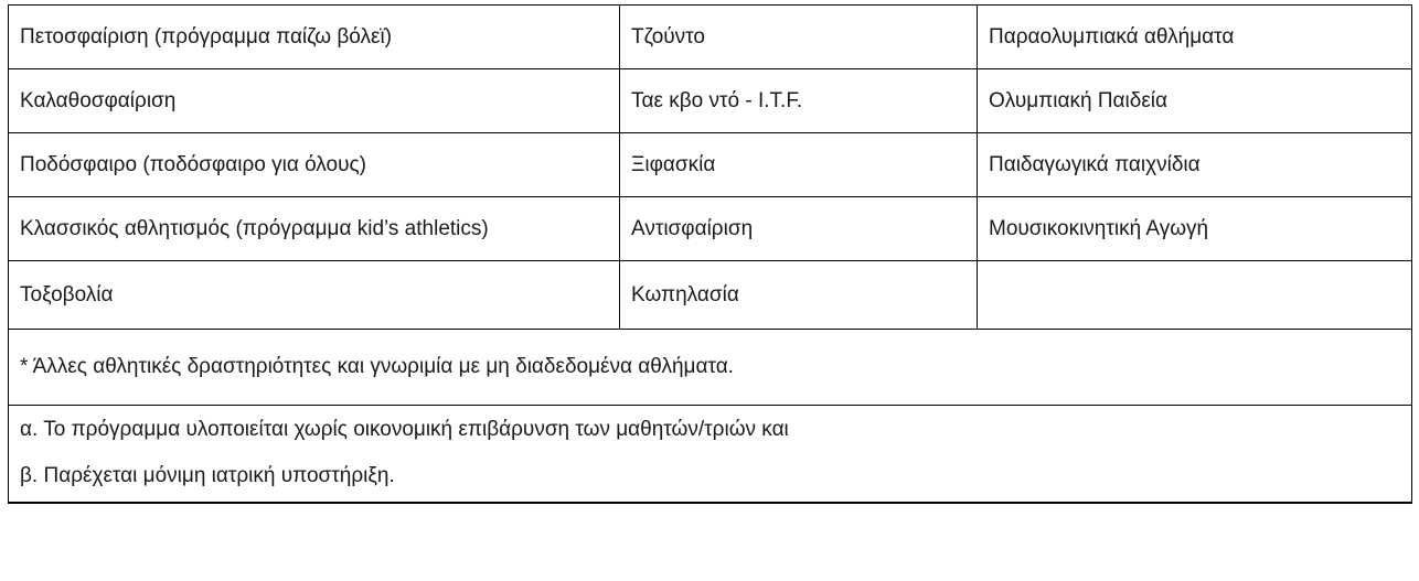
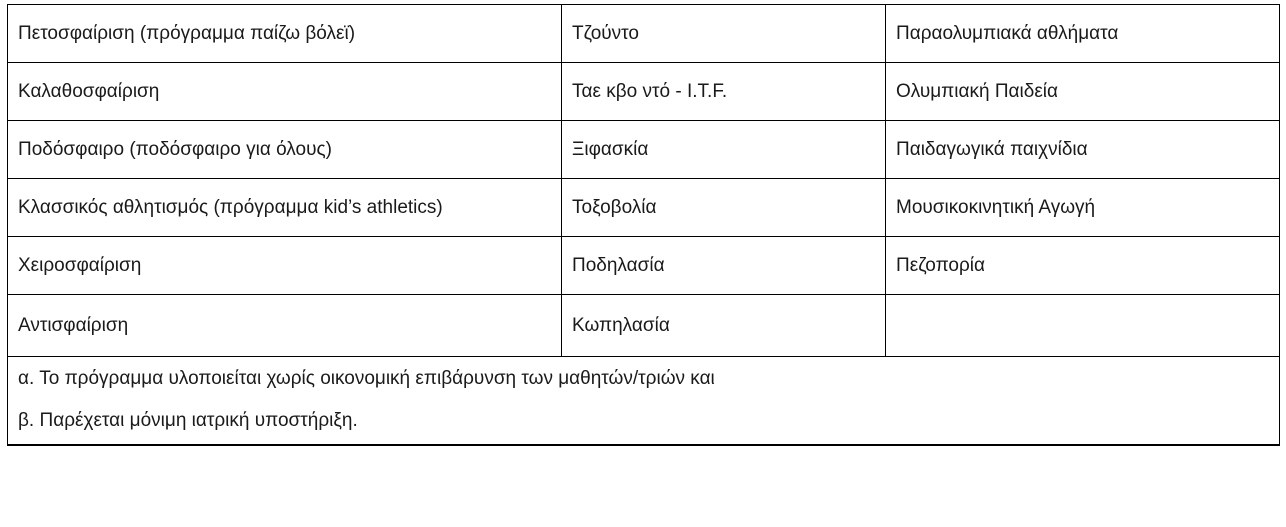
  Πετοσφαίριση (πρόγραμμα παίζω βόλεϊ)	Τζούντο	Παραολυμπιακά αθλήματα
  Καλαθοσφαίριση	Ταε κβο ντό - I.T.F.	Ολυμπιακή Παιδεία
  Ποδόσφαιρο (ποδόσφαιρο για όλους)	Ξιφασκία	Παιδαγωγικά παιχνίδια
- Κλασσικός αθλητισμός (πρόγραμμα kid’s athletics)	Αντισφαίριση	Μουσικοκινητική Αγωγή
+ Κλασσικός αθλητισμός (πρόγραμμα kid’s athletics)	Τοξοβολία	Μουσικοκινητική Αγωγή
+ Χειροσφαίριση	Ποδηλασία	Πεζοπορία
- Τοξοβολία	Κωπηλασία
+ Αντισφαίριση	Κωπηλασία
- * Άλλες αθλητικές δραστηριότητες και γνωριμία με μη διαδεδομένα αθλήματα.
  α. Το πρόγραμμα υλοποιείται χωρίς οικονομική επιβάρυνση των μαθητών/τριών και β. Παρέχεται μόνιμη ιατρική υποστήριξη.
